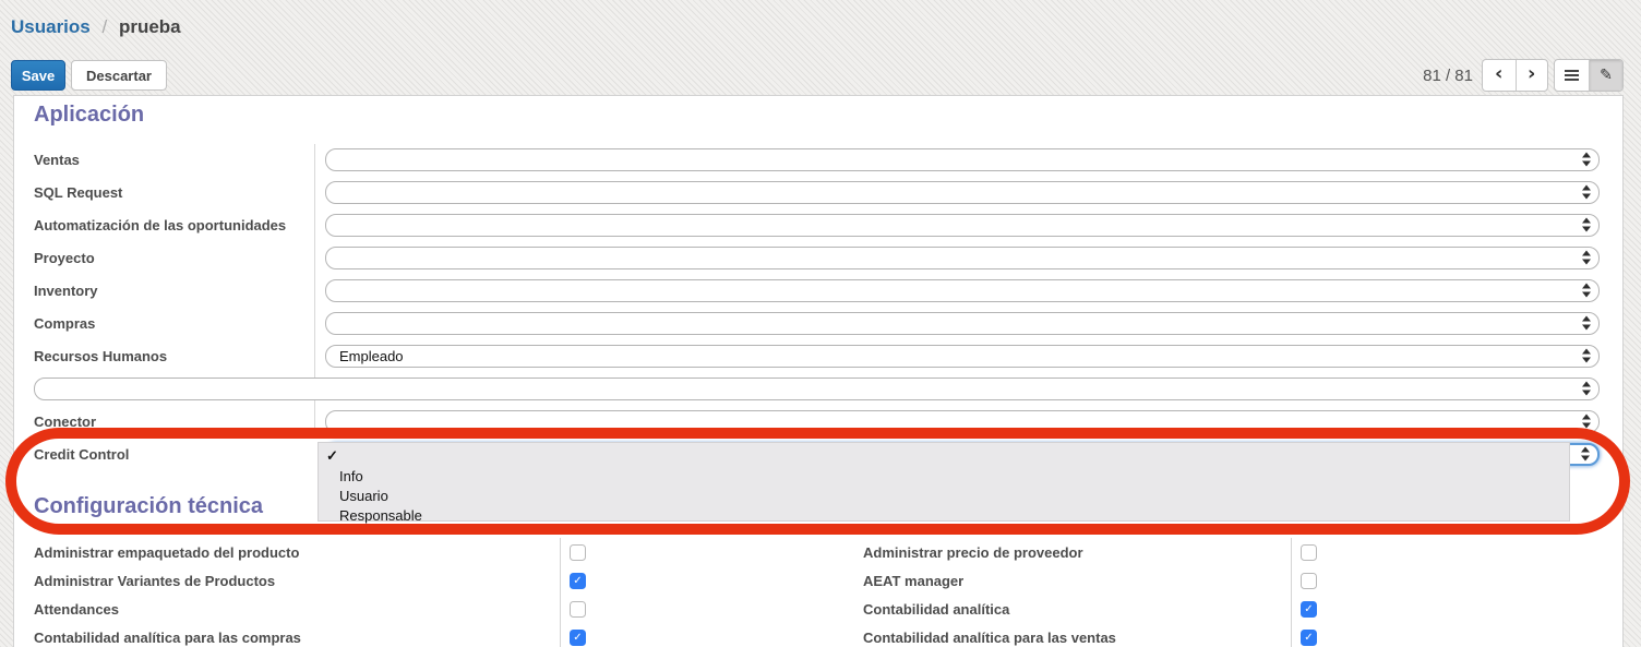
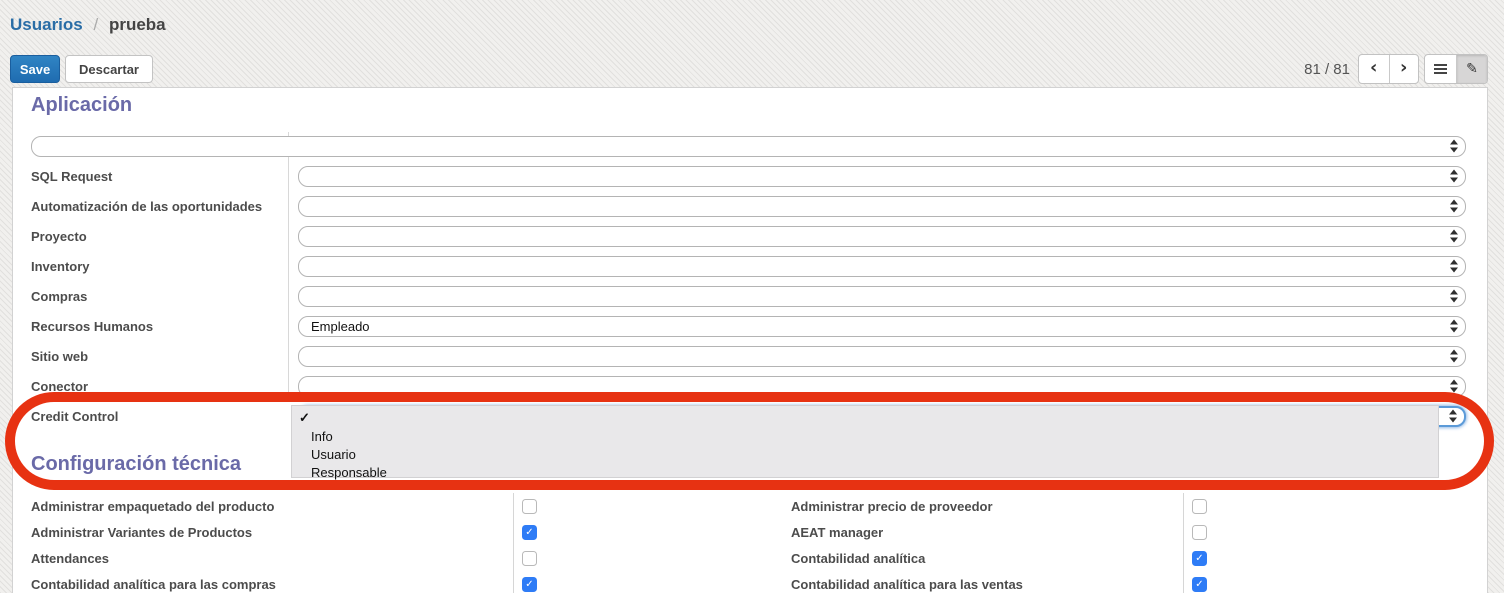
  Usuarios / prueba
  Save
  Descartar
  81 / 81
  ‹
  ›
  ✎
  Aplicación
- Ventas
  SQL Request
  Automatización de las oportunidades
  Proyecto
  Inventory
  Compras
  Recursos Humanos
  Empleado
+ Sitio web
  Conector
  Credit Control
  ✓
  Info
  Usuario
  Responsable
  Configuración técnica
  Administrar empaquetado del producto
  Administrar Variantes de Productos
  ✓
  Attendances
  Contabilidad analítica para las compras
  ✓
  Administrar precio de proveedor
  AEAT manager
  Contabilidad analítica
  ✓
  Contabilidad analítica para las ventas
  ✓
